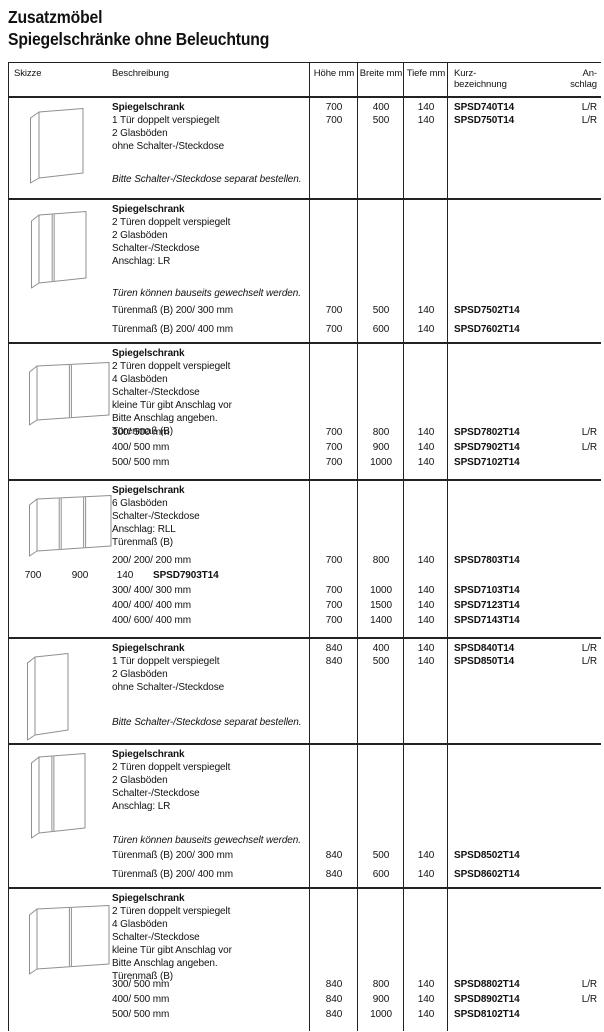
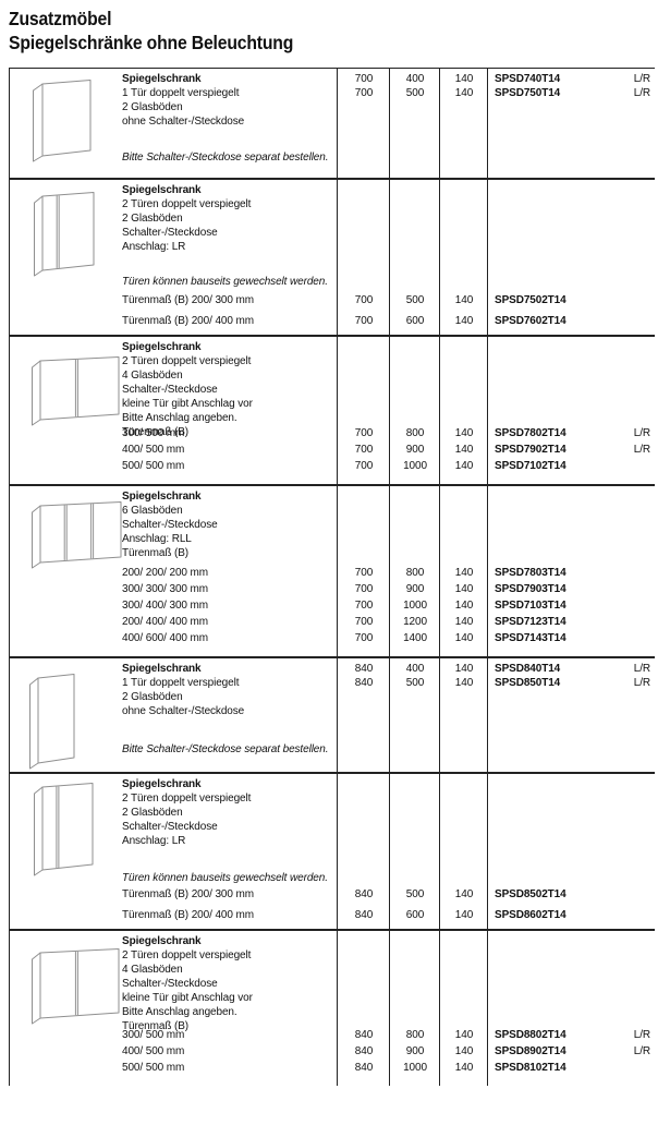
  Zusatzmöbel
  Spiegelschränke ohne Beleuchtung
- Skizze
- Beschreibung
- Höhe mm
- Breite mm
- Tiefe mm
- Kurz-
- bezeichnung
- An-
- schlag
  Spiegelschrank
  1 Tür doppelt verspiegelt
  2 Glasböden
  ohne Schalter-/Steckdose
  Bitte Schalter-/Steckdose separat bestellen.
  700
  400
  140
  SPSD740T14
  L/R
  700
  500
  140
  SPSD750T14
  L/R
  Spiegelschrank
  2 Türen doppelt verspiegelt
  2 Glasböden
  Schalter-/Steckdose
  Anschlag: LR
  Türen können bauseits gewechselt werden.
  Türenmaß (B) 200/ 300 mm
  700
  500
  140
  SPSD7502T14
  Türenmaß (B) 200/ 400 mm
  700
  600
  140
  SPSD7602T14
  Spiegelschrank
  2 Türen doppelt verspiegelt
  4 Glasböden
  Schalter-/Steckdose
  kleine Tür gibt Anschlag vor
  Bitte Anschlag angeben.
  Türenmaß (B)
  300/ 500 mm
  700
  800
  140
  SPSD7802T14
  L/R
  400/ 500 mm
  700
  900
  140
  SPSD7902T14
  L/R
  500/ 500 mm
  700
  1000
  140
  SPSD7102T14
  Spiegelschrank
  6 Glasböden
  Schalter-/Steckdose
  Anschlag: RLL
  Türenmaß (B)
  200/ 200/ 200 mm
  700
  800
  140
  SPSD7803T14
+ 300/ 300/ 300 mm
  700
  900
  140
  SPSD7903T14
  300/ 400/ 300 mm
  700
  1000
  140
  SPSD7103T14
- 400/ 400/ 400 mm
+ 200/ 400/ 400 mm
  700
- 1500
+ 1200
  140
  SPSD7123T14
  400/ 600/ 400 mm
  700
  1400
  140
  SPSD7143T14
  Spiegelschrank
  1 Tür doppelt verspiegelt
  2 Glasböden
  ohne Schalter-/Steckdose
  Bitte Schalter-/Steckdose separat bestellen.
  840
  400
  140
  SPSD840T14
  L/R
  840
  500
  140
  SPSD850T14
  L/R
  Spiegelschrank
  2 Türen doppelt verspiegelt
  2 Glasböden
  Schalter-/Steckdose
  Anschlag: LR
  Türen können bauseits gewechselt werden.
  Türenmaß (B) 200/ 300 mm
  840
  500
  140
  SPSD8502T14
  Türenmaß (B) 200/ 400 mm
  840
  600
  140
  SPSD8602T14
  Spiegelschrank
  2 Türen doppelt verspiegelt
  4 Glasböden
  Schalter-/Steckdose
  kleine Tür gibt Anschlag vor
  Bitte Anschlag angeben.
  Türenmaß (B)
  300/ 500 mm
  840
  800
  140
  SPSD8802T14
  L/R
  400/ 500 mm
  840
  900
  140
  SPSD8902T14
  L/R
  500/ 500 mm
  840
  1000
  140
  SPSD8102T14
